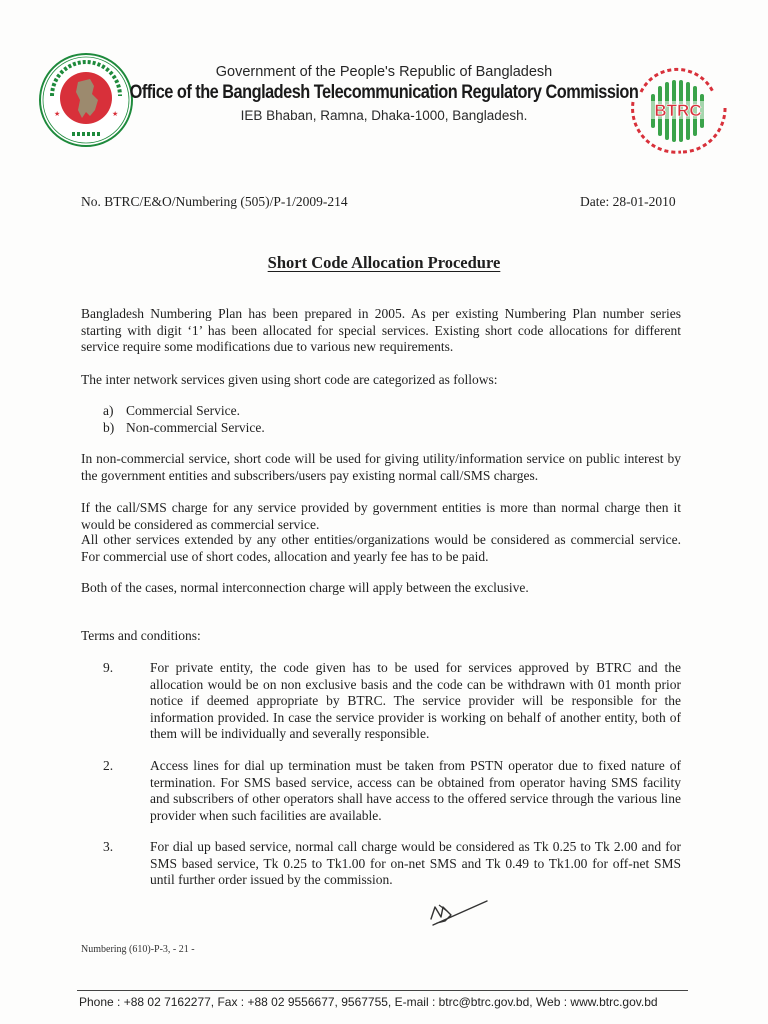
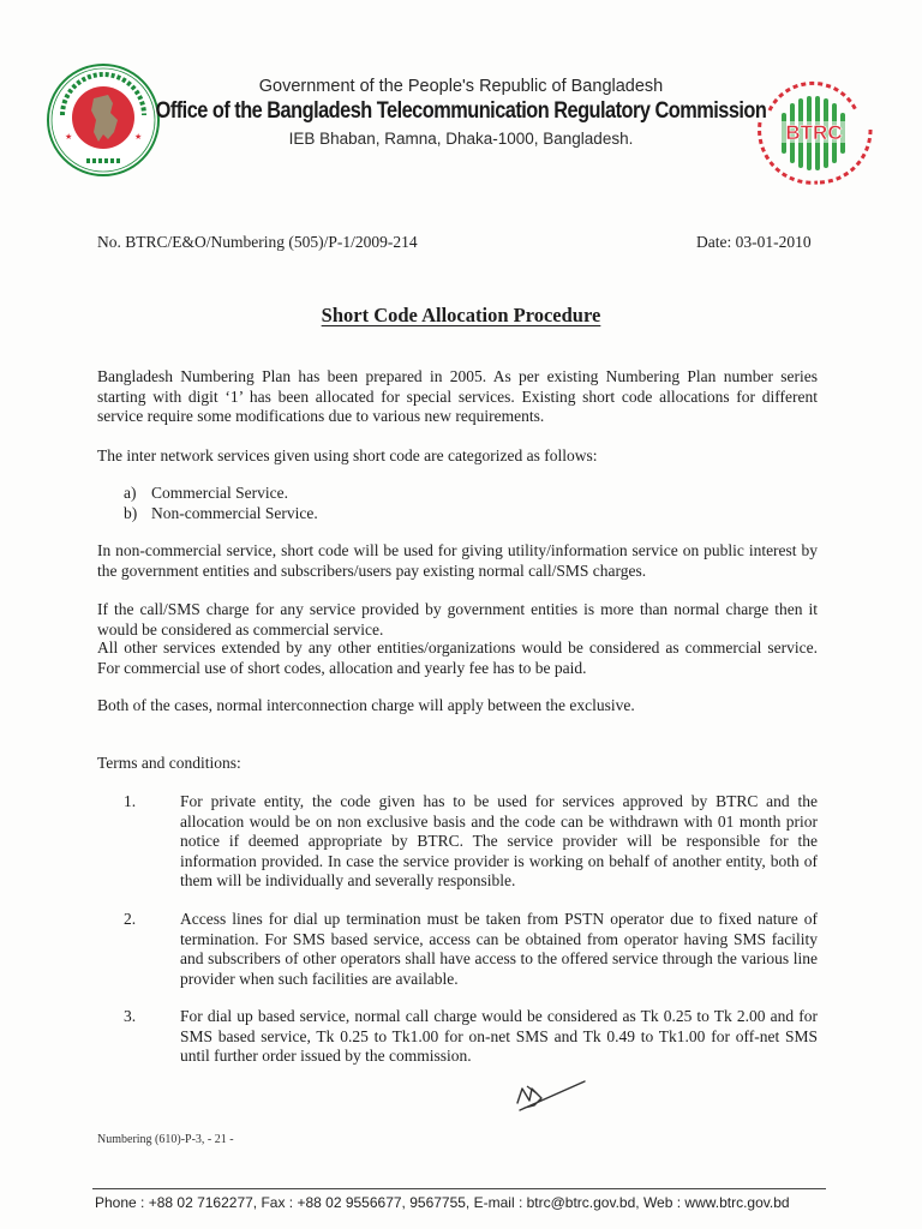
  ★
  ★
  Government of the People's Republic of Bangladesh
  Office of the Bangladesh Telecommunication Regulatory Commission
  IEB Bhaban, Ramna, Dhaka-1000, Bangladesh.
  BTRC
  No. BTRC/E&O/Numbering (505)/P-1/2009-214
- Date: 28-01-2010
+ Date: 03-01-2010
  Short Code Allocation Procedure
  Bangladesh Numbering Plan has been prepared in 2005. As per existing Numbering Plan number series starting with digit ‘1’ has been allocated for special services. Existing short code allocations for different service require some modifications due to various new requirements.
  The inter network services given using short code are categorized as follows:
  a) Commercial Service.
  b) Non-commercial Service.
  In non-commercial service, short code will be used for giving utility/information service on public interest by the government entities and subscribers/users pay existing normal call/SMS charges.
  If the call/SMS charge for any service provided by government entities is more than normal charge then it would be considered as commercial service.
  All other services extended by any other entities/organizations would be considered as commercial service. For commercial use of short codes, allocation and yearly fee has to be paid.
  Both of the cases, normal interconnection charge will apply between the exclusive.
  Terms and conditions:
- 9.
+ 1.
  For private entity, the code given has to be used for services approved by BTRC and the allocation would be on non exclusive basis and the code can be withdrawn with 01 month prior notice if deemed appropriate by BTRC. The service provider will be responsible for the information provided. In case the service provider is working on behalf of another entity, both of them will be individually and severally responsible.
  2.
  Access lines for dial up termination must be taken from PSTN operator due to fixed nature of termination. For SMS based service, access can be obtained from operator having SMS facility and subscribers of other operators shall have access to the offered service through the various line provider when such facilities are available.
  3.
  For dial up based service, normal call charge would be considered as Tk 0.25 to Tk 2.00 and for SMS based service, Tk 0.25 to Tk1.00 for on-net SMS and Tk 0.49 to Tk1.00 for off-net SMS until further order issued by the commission.
  Numbering (610)-P-3, - 21 -
  Phone : +88 02 7162277, Fax : +88 02 9556677, 9567755, E-mail : btrc@btrc.gov.bd, Web : www.btrc.gov.bd
